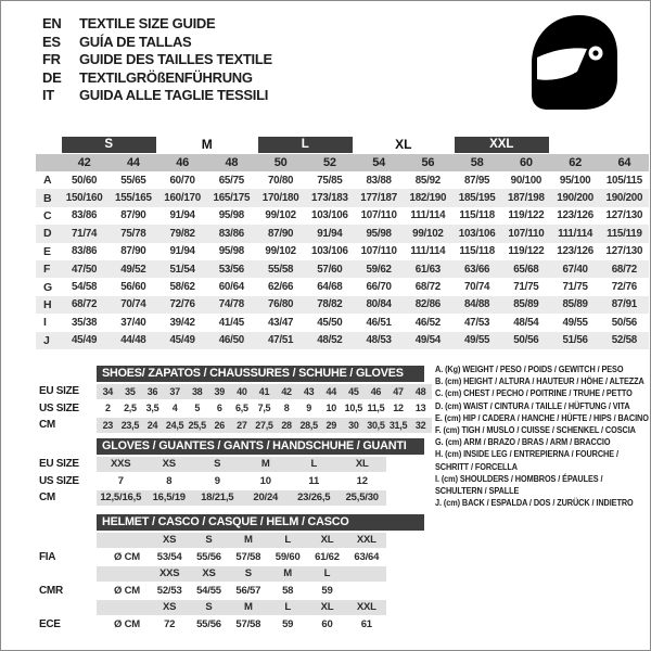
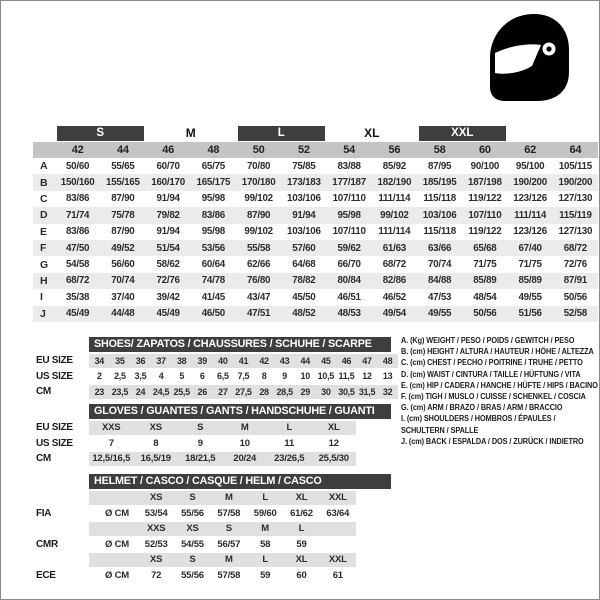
- EN
- TEXTILE SIZE GUIDE
- ES
- GUÍA DE TALLAS
- FR
- GUIDE DES TAILLES TEXTILE
- DE
- TEXTILGRÖßENFÜHRUNG
- IT
- GUIDA ALLE TAGLIE TESSILI
  S
  M
  L
  XL
  XXL
  42
  44
  46
  48
  50
  52
  54
  56
  58
  60
  62
  64
  A
  50/60
  55/65
  60/70
  65/75
  70/80
  75/85
  83/88
  85/92
  87/95
  90/100
  95/100
  105/115
  B
  150/160
  155/165
  160/170
  165/175
  170/180
  173/183
  177/187
  182/190
  185/195
  187/198
  190/200
  190/200
  C
  83/86
  87/90
  91/94
  95/98
  99/102
  103/106
  107/110
  111/114
  115/118
  119/122
  123/126
  127/130
  D
  71/74
  75/78
  79/82
  83/86
  87/90
  91/94
  95/98
  99/102
  103/106
  107/110
  111/114
  115/119
  E
  83/86
  87/90
  91/94
  95/98
  99/102
  103/106
  107/110
  111/114
  115/118
  119/122
  123/126
  127/130
  F
  47/50
  49/52
  51/54
  53/56
  55/58
  57/60
  59/62
  61/63
  63/66
  65/68
  67/40
  68/72
  G
  54/58
  56/60
  58/62
  60/64
  62/66
  64/68
  66/70
  68/72
  70/74
  71/75
  71/75
  72/76
  H
  68/72
  70/74
  72/76
  74/78
  76/80
  78/82
  80/84
  82/86
  84/88
  85/89
  85/89
  87/91
  I
  35/38
  37/40
  39/42
  41/45
  43/47
  45/50
  46/51
  46/52
  47/53
  48/54
  49/55
  50/56
  J
  45/49
  44/48
  45/49
  46/50
  47/51
  48/52
  48/53
  49/54
  49/55
  50/56
  51/56
  52/58
- SHOES/ ZAPATOS / CHAUSSURES / SCHUHE / GLOVES
+ SHOES/ ZAPATOS / CHAUSSURES / SCHUHE / SCARPE
  EU SIZE
  34
  35
  36
  37
  38
  39
  40
  41
  42
  43
  44
  45
  46
  47
  48
  US SIZE
  2
  2,5
  3,5
  4
  5
  6
  6,5
  7,5
  8
  9
  10
  10,5
  11,5
  12
  13
  CM
  23
  23,5
  24
  24,5
  25,5
  26
  27
  27,5
  28
  28,5
  29
  30
  30,5
  31,5
  32
  GLOVES / GUANTES / GANTS / HANDSCHUHE / GUANTI
  EU SIZE
  XXS
  XS
  S
  M
  L
  XL
  US SIZE
  7
  8
  9
  10
  11
  12
  CM
  12,5/16,5
  16,5/19
  18/21,5
  20/24
  23/26,5
  25,5/30
  HELMET / CASCO / CASQUE / HELM / CASCO
  XS
  S
  M
  L
  XL
  XXL
  FIA
  Ø CM
  53/54
  55/56
  57/58
  59/60
  61/62
  63/64
  XXS
  XS
  S
  M
  L
  CMR
  Ø CM
  52/53
  54/55
  56/57
  58
  59
  XS
  S
  M
  L
  XL
  XXL
  ECE
  Ø CM
  72
  55/56
  57/58
  59
  60
  61
  A. (Kg) WEIGHT / PESO / POIDS / GEWITCH / PESO
  B. (cm) HEIGHT / ALTURA / HAUTEUR / HÖHE / ALTEZZA
  C. (cm) CHEST / PECHO / POITRINE / TRUHE / PETTO
  D. (cm) WAIST / CINTURA / TAILLE / HÜFTUNG / VITA
  E. (cm) HIP / CADERA / HANCHE / HÜFTE / HIPS / BACINO
  F. (cm) TIGH / MUSLO / CUISSE / SCHENKEL / COSCIA
  G. (cm) ARM / BRAZO / BRAS / ARM / BRACCIO
- H. (cm) INSIDE LEG / ENTREPIERNA / FOURCHE / SCHRITT / FORCELLA
  I. (cm) SHOULDERS / HOMBROS / ÉPAULES / SCHULTERN / SPALLE
  J. (cm) BACK / ESPALDA / DOS / ZURÜCK / INDIETRO
